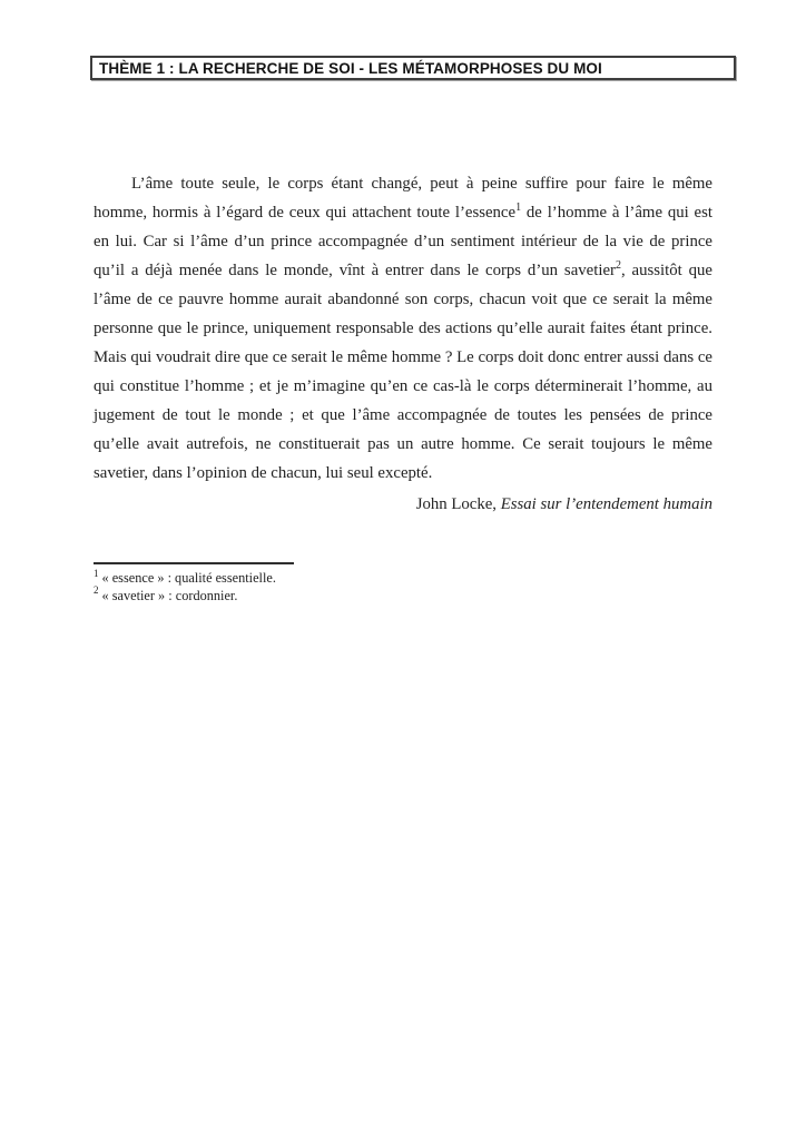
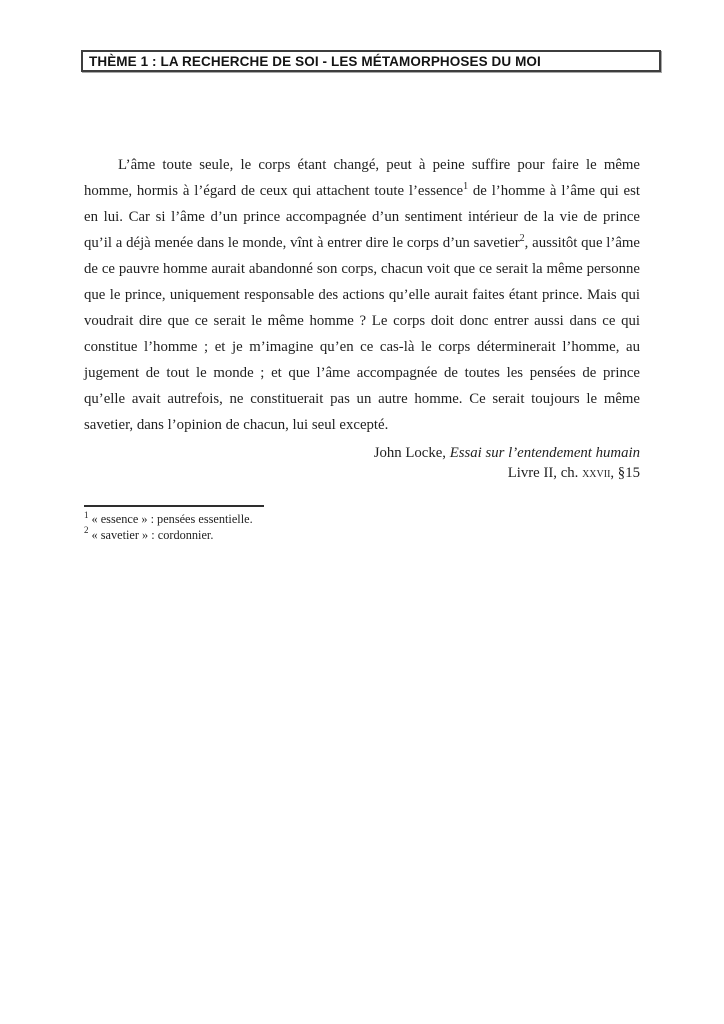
  THÈME 1 : LA RECHERCHE DE SOI - LES MÉTAMORPHOSES DU MOI
- L’âme toute seule, le corps étant changé, peut à peine suffire pour faire le même homme, hormis à l’égard de ceux qui attachent toute l’essence1 de l’homme à l’âme qui est en lui. Car si l’âme d’un prince accompagnée d’un sentiment intérieur de la vie de prince qu’il a déjà menée dans le monde, vînt à entrer dans le corps d’un savetier2, aussitôt que l’âme de ce pauvre homme aurait abandonné son corps, chacun voit que ce serait la même personne que le prince, uniquement responsable des actions qu’elle aurait faites étant prince. Mais qui voudrait dire que ce serait le même homme ? Le corps doit donc entrer aussi dans ce qui constitue l’homme ; et je m’imagine qu’en ce cas-là le corps déterminerait l’homme, au jugement de tout le monde ; et que l’âme accompagnée de toutes les pensées de prince qu’elle avait autrefois, ne constituerait pas un autre homme. Ce serait toujours le même savetier, dans l’opinion de chacun, lui seul excepté.
+ L’âme toute seule, le corps étant changé, peut à peine suffire pour faire le même homme, hormis à l’égard de ceux qui attachent toute l’essence1 de l’homme à l’âme qui est en lui. Car si l’âme d’un prince accompagnée d’un sentiment intérieur de la vie de prince qu’il a déjà menée dans le monde, vînt à entrer dire le corps d’un savetier2, aussitôt que l’âme de ce pauvre homme aurait abandonné son corps, chacun voit que ce serait la même personne que le prince, uniquement responsable des actions qu’elle aurait faites étant prince. Mais qui voudrait dire que ce serait le même homme ? Le corps doit donc entrer aussi dans ce qui constitue l’homme ; et je m’imagine qu’en ce cas-là le corps déterminerait l’homme, au jugement de tout le monde ; et que l’âme accompagnée de toutes les pensées de prince qu’elle avait autrefois, ne constituerait pas un autre homme. Ce serait toujours le même savetier, dans l’opinion de chacun, lui seul excepté.
  John Locke, Essai sur l’entendement humain
+ Livre II, ch. xxvii, §15
- 1 « essence » : qualité essentielle.
+ 1 « essence » : pensées essentielle.
  2 « savetier » : cordonnier.
